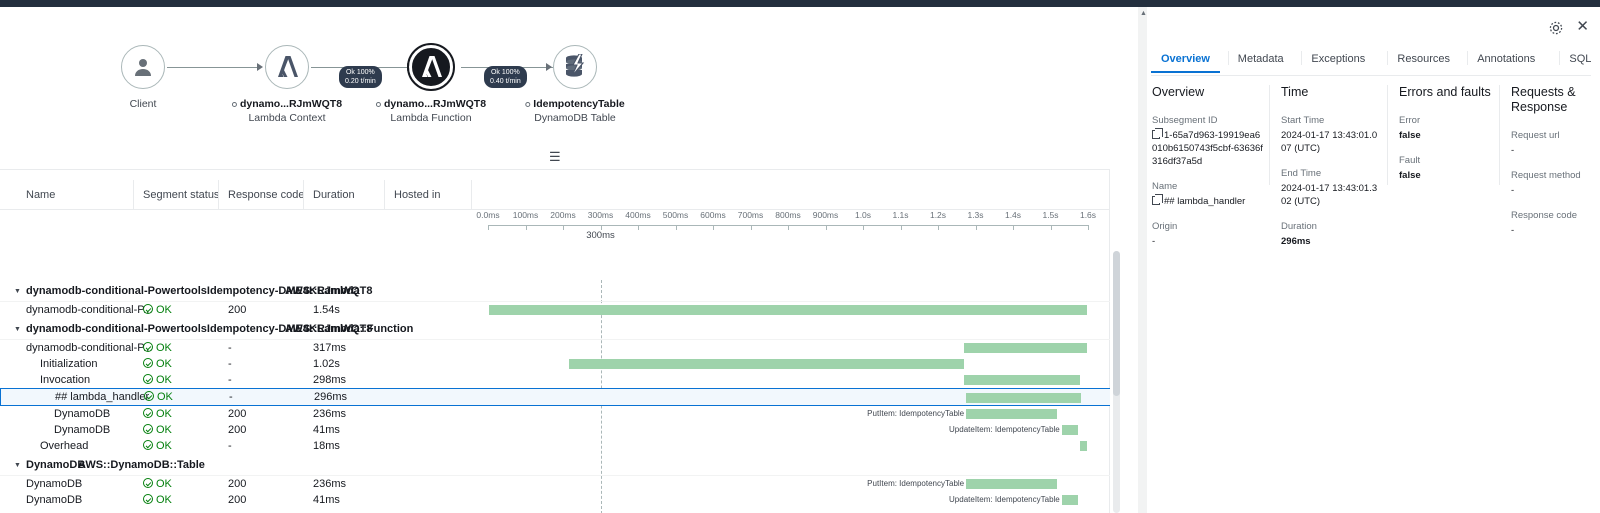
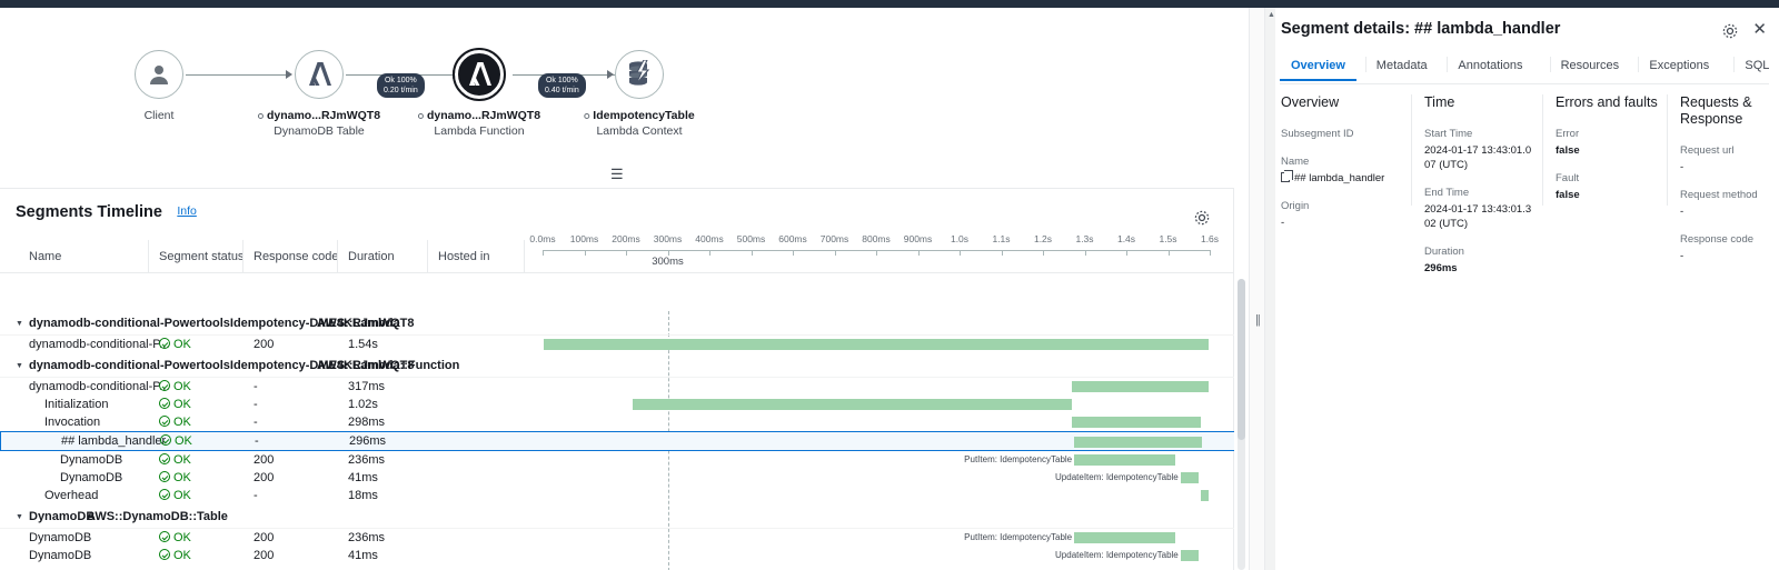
  Client
  dynamo...RJmWQT8
- Lambda Context
+ DynamoDB Table
  dynamo...RJmWQT8
  Lambda Function
  IdempotencyTable
- DynamoDB Table
+ Lambda Context
  ☰
+ Segments Timeline Info
  Name
  Segment status
  Response code
  Duration
  Hosted in
  0.0ms
  100ms
  200ms
  300ms
  400ms
  500ms
  600ms
  700ms
  800ms
  900ms
  1.0s
  1.1s
  1.2s
  1.3s
  1.4s
  1.5s
  1.6s
  300ms
  dynamodb-conditional-PowertoolsIdempotency-DME4KRJmWQT8
  AWS::Lambda
  dynamodb-conditional-P...
  OK
  200
  1.54s
  dynamodb-conditional-PowertoolsIdempotency-DME4KRJmWQT8
  AWS::Lambda::Function
  dynamodb-conditional-P...
  OK
  -
  317ms
  Initialization
  OK
  -
  1.02s
  Invocation
  OK
  -
  298ms
  ## lambda_handler
  OK
  -
  296ms
  DynamoDB
  OK
  200
  236ms
  PutItem: IdempotencyTable
  DynamoDB
  OK
  200
  41ms
  UpdateItem: IdempotencyTable
  Overhead
  OK
  -
  18ms
  DynamoDB
  AWS::DynamoDB::Table
  DynamoDB
  OK
  200
  236ms
  PutItem: IdempotencyTable
  DynamoDB
  OK
  200
  41ms
  UpdateItem: IdempotencyTable
+ ||
+ Segment details: ## lambda_handler
  ✕
  Overview
  Metadata
- Exceptions
+ Annotations
  Resources
- Annotations
+ Exceptions
  SQL
  Overview
  Subsegment ID
- 1-65a7d963-19919ea6010b6150743f5cbf-63636f316df37a5d
  Name
  ## lambda_handler
  Origin
  -
  Time
  Start Time
  2024-01-17 13:43:01.007 (UTC)
  End Time
  2024-01-17 13:43:01.302 (UTC)
  Duration
  296ms
  Errors and faults
  Error
  false
  Fault
  false
  Requests & Response
  Request url
  -
  Request method
  -
  Response code
  -
